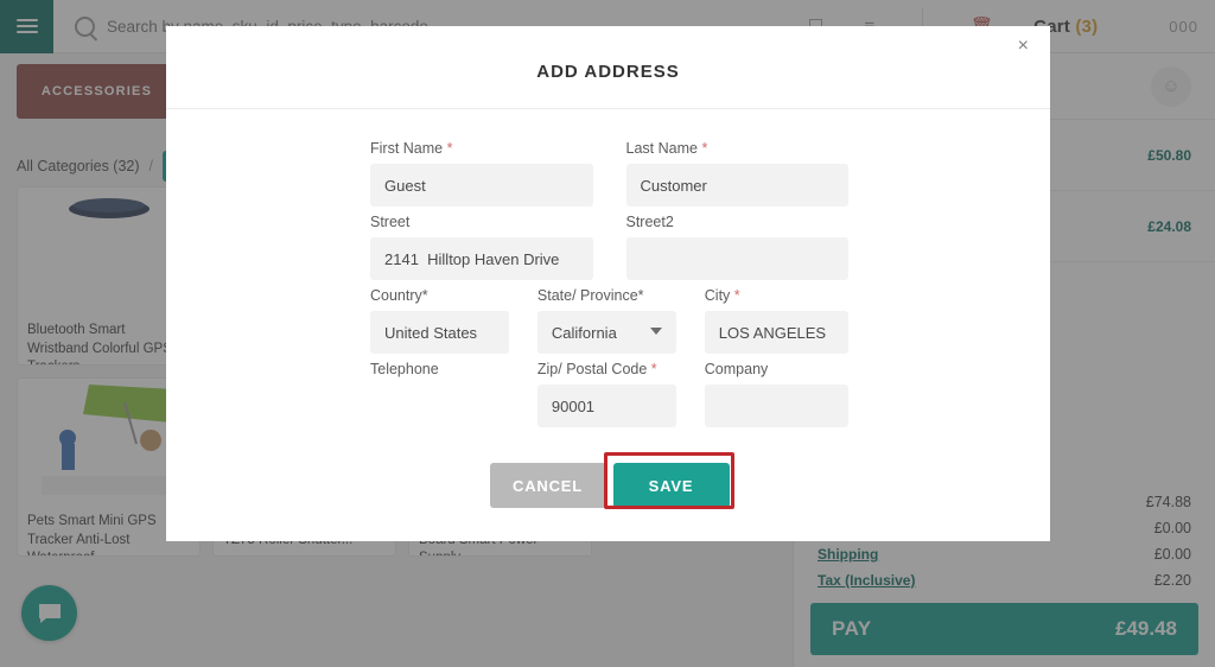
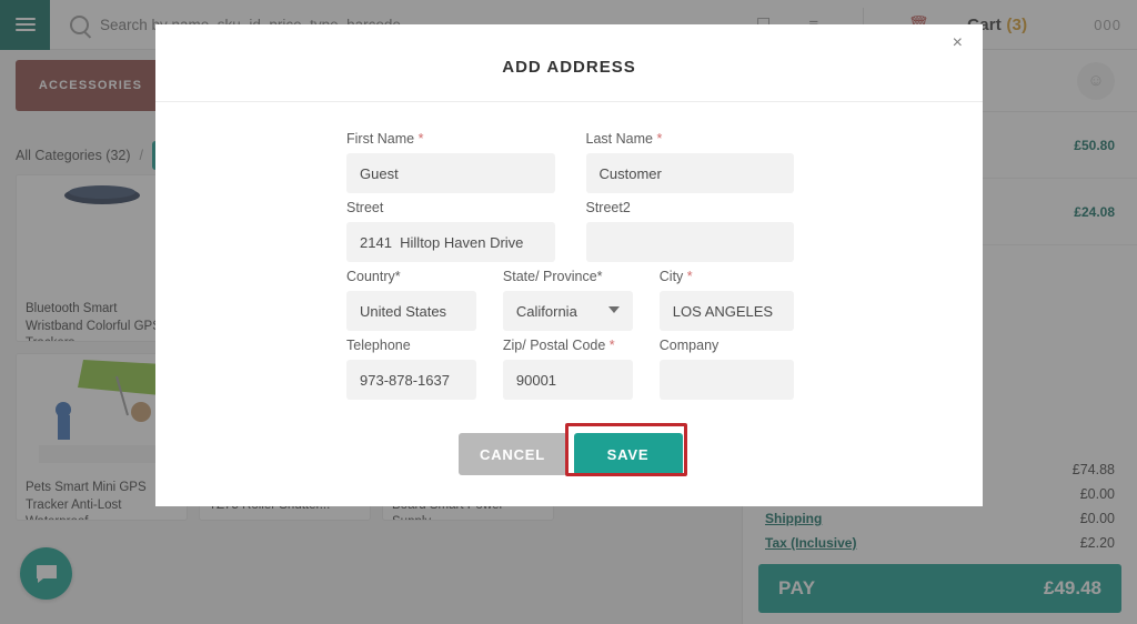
  art (3)
  000
  ACCESSORIES
  All Categories (32)
  /
  Bluetooth Smart Wristband Colorful GP
  Pets Smart Mini GPS Tracker Anti-Lost
  £50.80
  £24.08
  £74.88
  £0.00
  Shipping
  £0.00
  Tax (Inclusive)
  £2.20
  PAY
  £49.48
  ×
  ADD ADDRESS
  First Name *
  Guest
  Last Name *
  Customer
  Street
  2141 Hilltop Haven Drive
  Street2
  Country*
  United States
  State/ Province*
  California
  City *
  LOS ANGELES
  Telephone
+ 973-878-1637
  Zip/ Postal Code *
  90001
  Company
  CANCEL
  SAVE
